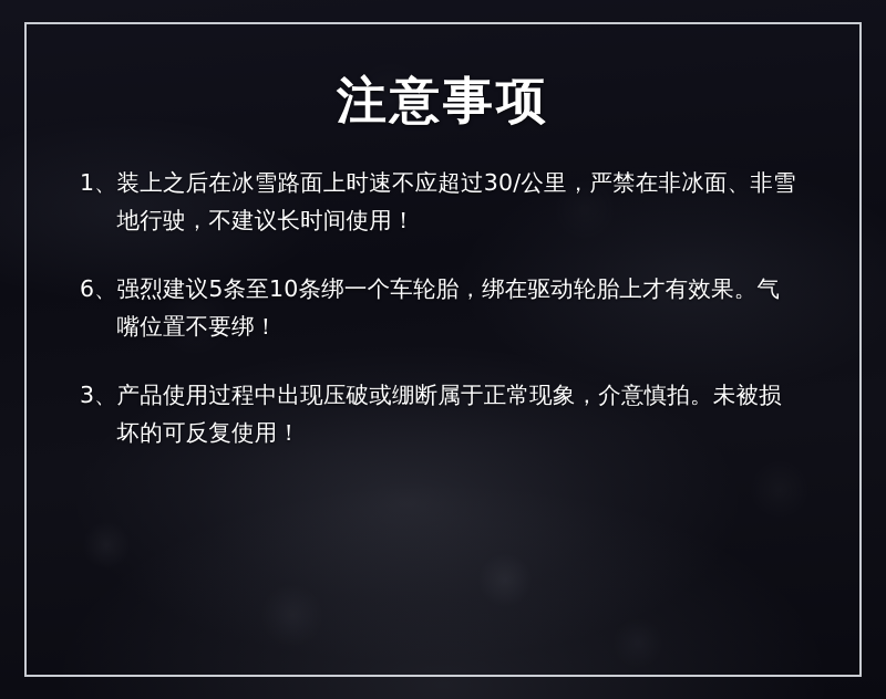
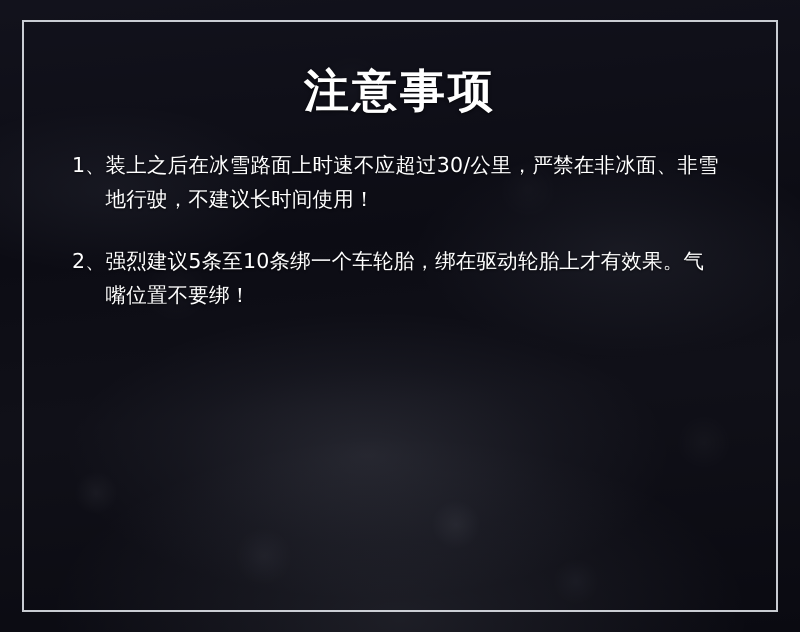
  注意事项
  1、
  装上之后在冰雪路面上时速不应超过30/公里，严禁在非冰面、非雪地行驶，不建议长时间使用！
- 6、
+ 2、
  强烈建议5条至10条绑一个车轮胎，绑在驱动轮胎上才有效果。气嘴位置不要绑！
- 3、
- 产品使用过程中出现压破或绷断属于正常现象，介意慎拍。未被损坏的可反复使用！
